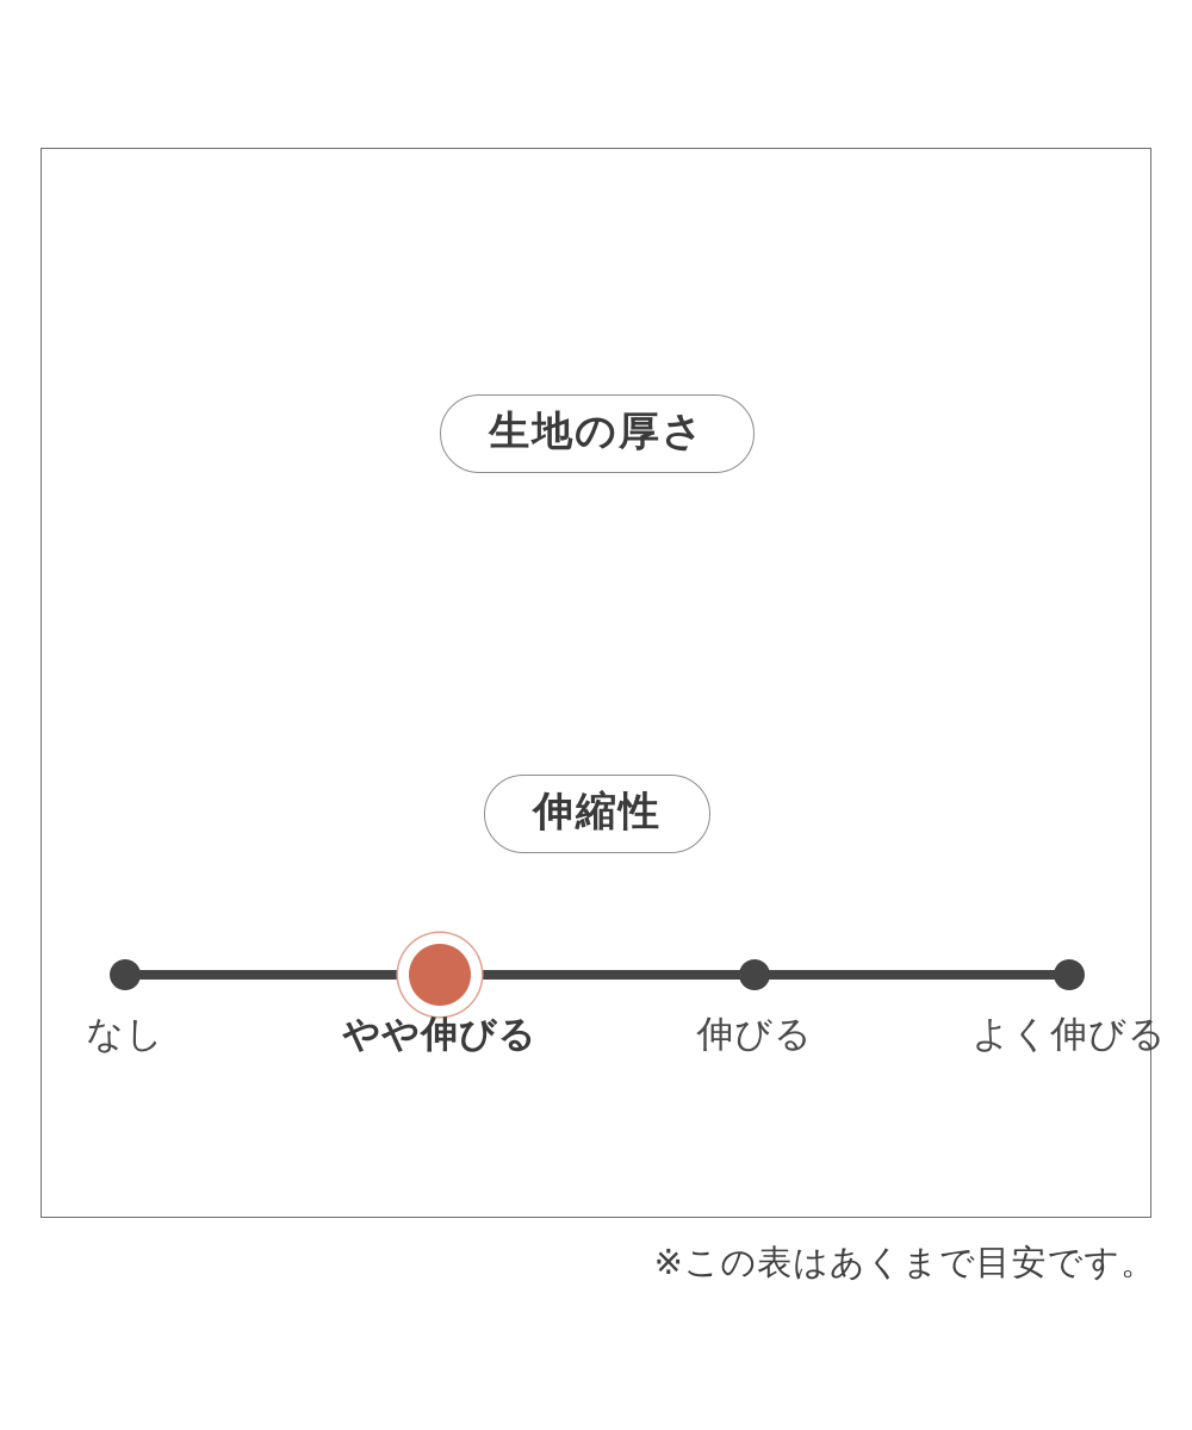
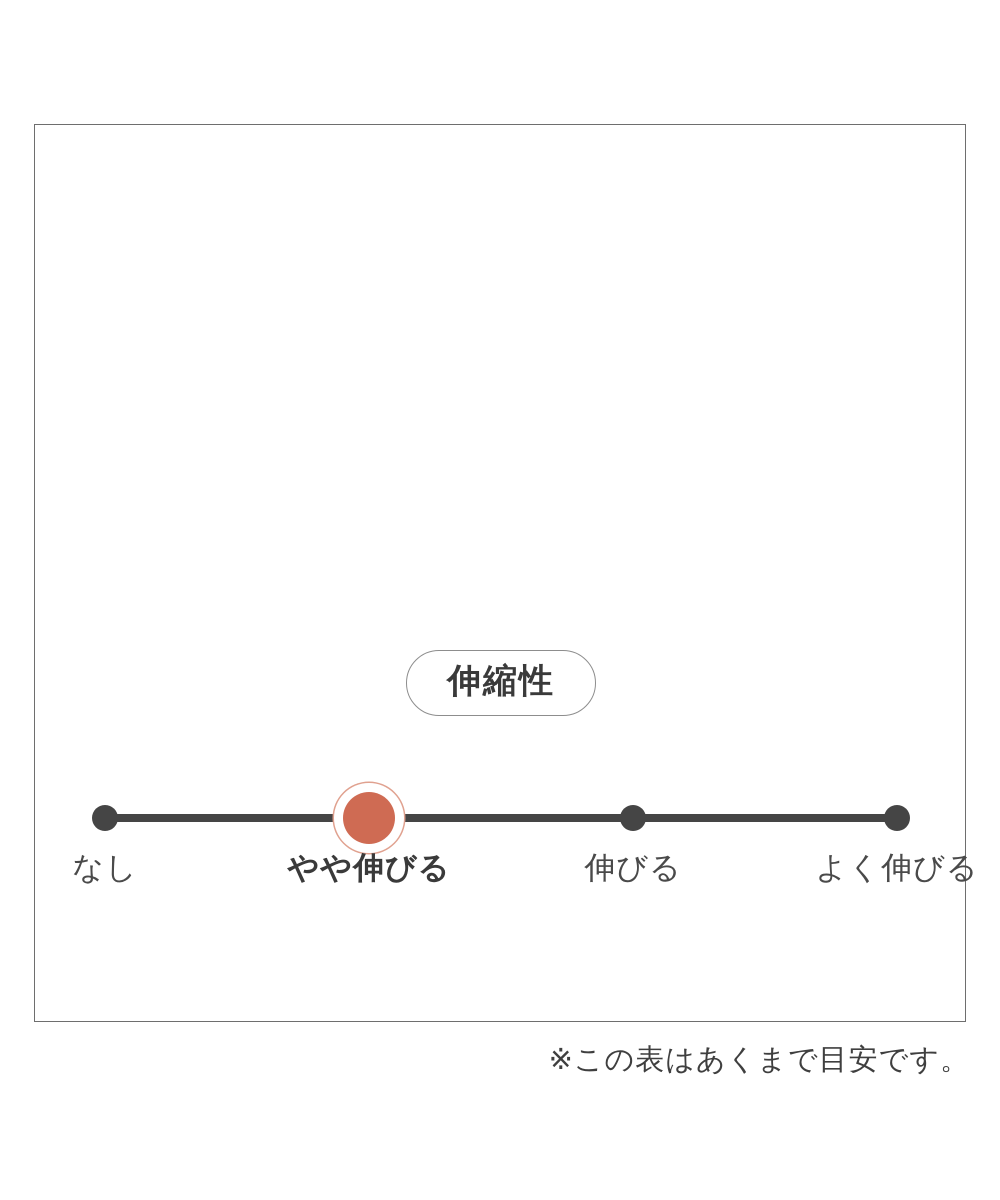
- 生地の厚さ
  伸縮性
  なし
  やや伸びる
  伸びる
  よく伸びる
  ※この表はあくまで目安です。
